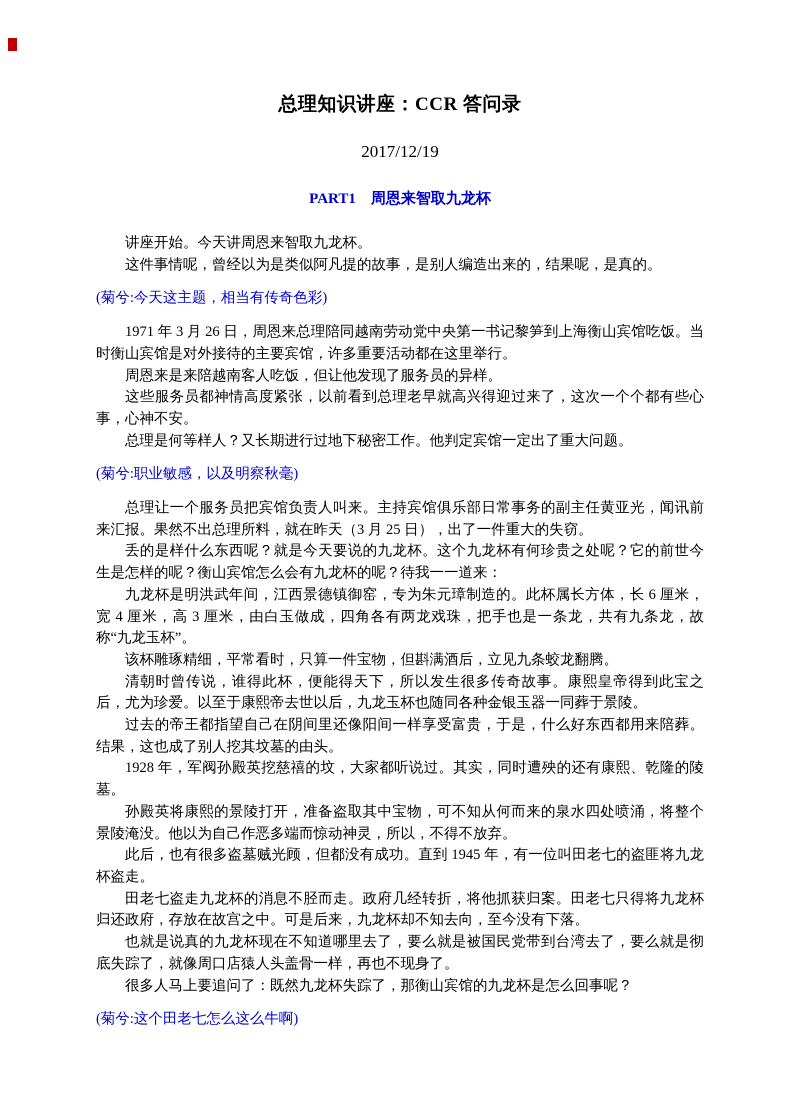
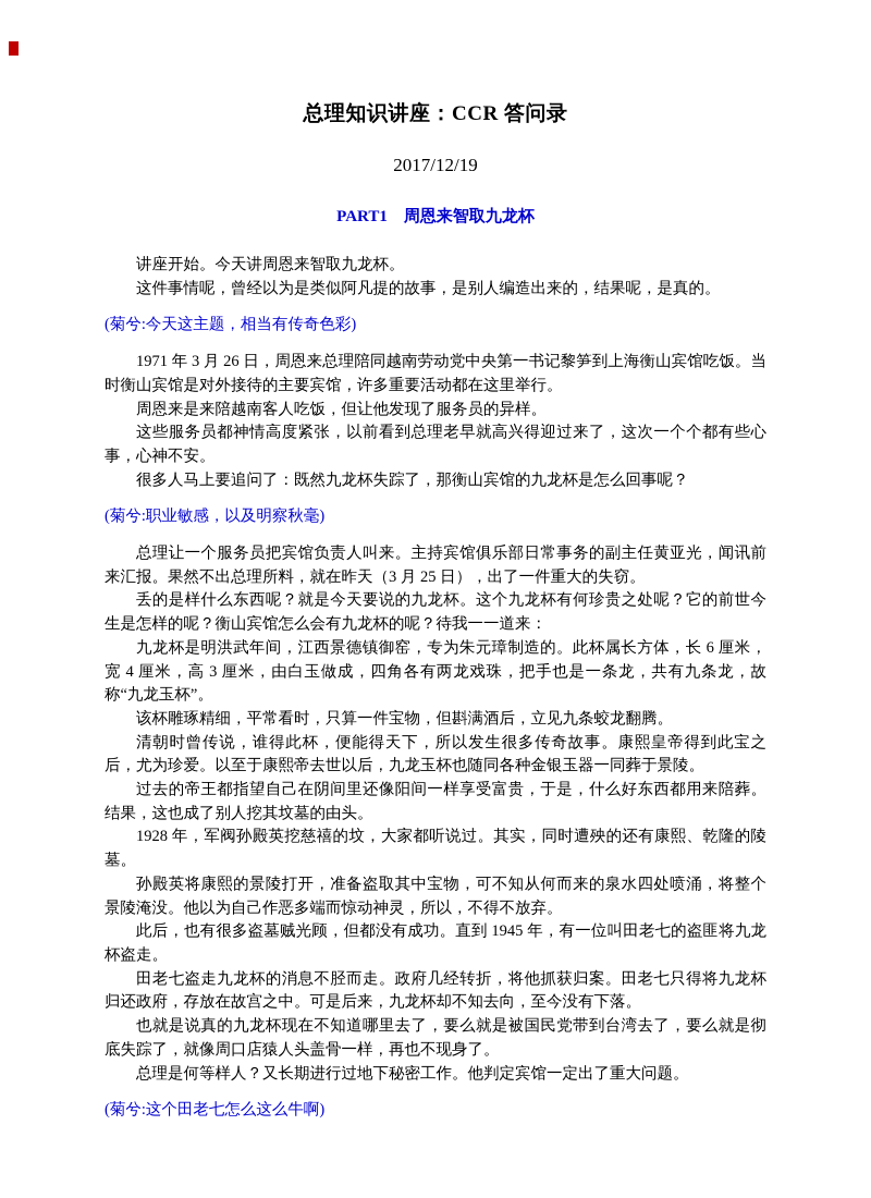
  总理知识讲座：CCR 答问录
  2017/12/19
  PART1 周恩来智取九龙杯
  讲座开始。今天讲周恩来智取九龙杯。
  这件事情呢，曾经以为是类似阿凡提的故事，是别人编造出来的，结果呢，是真的。
  (菊兮:今天这主题，相当有传奇色彩)
  1971 年 3 月 26 日，周恩来总理陪同越南劳动党中央第一书记黎笋到上海衡山宾馆吃饭。当时衡山宾馆是对外接待的主要宾馆，许多重要活动都在这里举行。
  周恩来是来陪越南客人吃饭，但让他发现了服务员的异样。
  这些服务员都神情高度紧张，以前看到总理老早就高兴得迎过来了，这次一个个都有些心事，心神不安。
- 总理是何等样人？又长期进行过地下秘密工作。他判定宾馆一定出了重大问题。
+ 很多人马上要追问了：既然九龙杯失踪了，那衡山宾馆的九龙杯是怎么回事呢？
  (菊兮:职业敏感，以及明察秋毫)
  总理让一个服务员把宾馆负责人叫来。主持宾馆俱乐部日常事务的副主任黄亚光，闻讯前来汇报。果然不出总理所料，就在昨天（3 月 25 日），出了一件重大的失窃。
  丢的是样什么东西呢？就是今天要说的九龙杯。这个九龙杯有何珍贵之处呢？它的前世今生是怎样的呢？衡山宾馆怎么会有九龙杯的呢？待我一一道来：
  九龙杯是明洪武年间，江西景德镇御窑，专为朱元璋制造的。此杯属长方体，长 6 厘米，宽 4 厘米，高 3 厘米，由白玉做成，四角各有两龙戏珠，把手也是一条龙，共有九条龙，故称“九龙玉杯”。
  该杯雕琢精细，平常看时，只算一件宝物，但斟满酒后，立见九条蛟龙翻腾。
  清朝时曾传说，谁得此杯，便能得天下，所以发生很多传奇故事。康熙皇帝得到此宝之后，尤为珍爱。以至于康熙帝去世以后，九龙玉杯也随同各种金银玉器一同葬于景陵。
  过去的帝王都指望自己在阴间里还像阳间一样享受富贵，于是，什么好东西都用来陪葬。结果，这也成了别人挖其坟墓的由头。
  1928 年，军阀孙殿英挖慈禧的坟，大家都听说过。其实，同时遭殃的还有康熙、乾隆的陵墓。
  孙殿英将康熙的景陵打开，准备盗取其中宝物，可不知从何而来的泉水四处喷涌，将整个景陵淹没。他以为自己作恶多端而惊动神灵，所以，不得不放弃。
  此后，也有很多盗墓贼光顾，但都没有成功。直到 1945 年，有一位叫田老七的盗匪将九龙杯盗走。
  田老七盗走九龙杯的消息不胫而走。政府几经转折，将他抓获归案。田老七只得将九龙杯归还政府，存放在故宫之中。可是后来，九龙杯却不知去向，至今没有下落。
  也就是说真的九龙杯现在不知道哪里去了，要么就是被国民党带到台湾去了，要么就是彻底失踪了，就像周口店猿人头盖骨一样，再也不现身了。
- 很多人马上要追问了：既然九龙杯失踪了，那衡山宾馆的九龙杯是怎么回事呢？
+ 总理是何等样人？又长期进行过地下秘密工作。他判定宾馆一定出了重大问题。
  (菊兮:这个田老七怎么这么牛啊)
